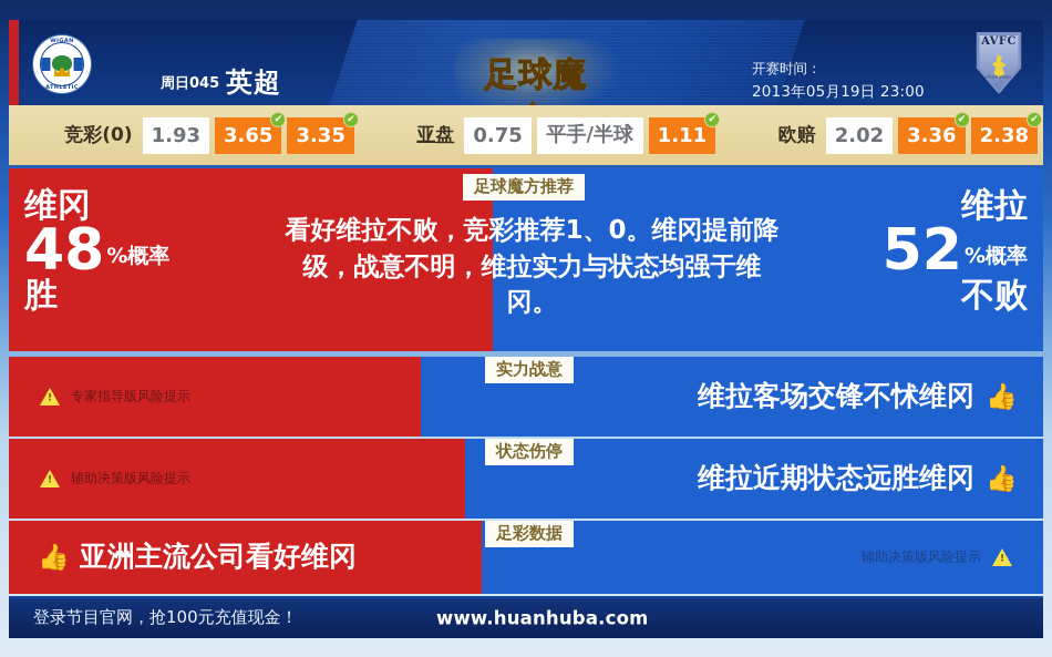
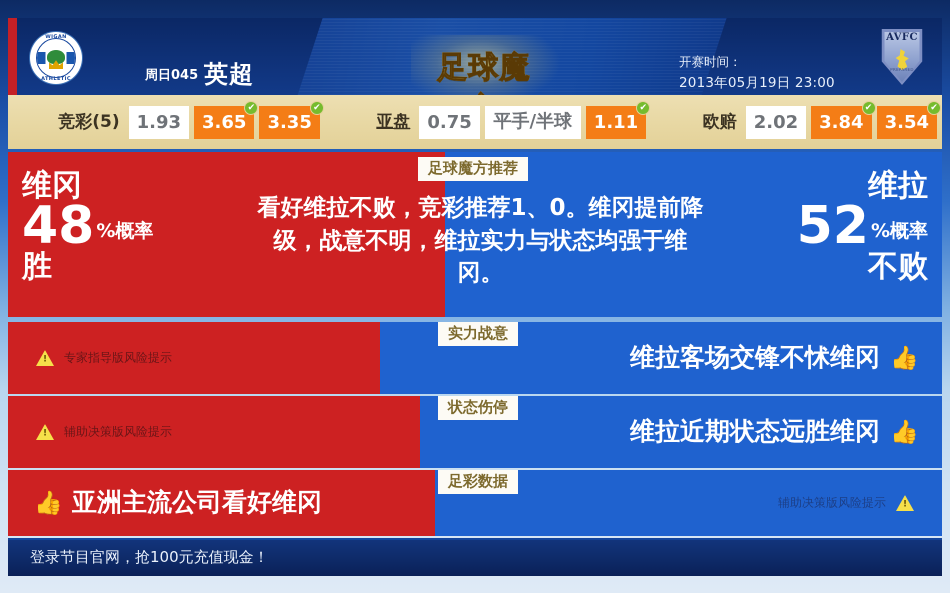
  周日045
  英超
  足球魔
  开赛时间：
  2013年05月19日 23:00
  AVFC
- 竞彩(0)
+ 竞彩(5)
  1.93
  3.65
  ✔
  3.35
  ✔
  亚盘
  0.75
  平手/半球
  1.11
  ✔
  欧赔
  2.02
- 3.36
+ 3.84
  ✔
- 2.38
+ 3.54
  ✔
  足球魔方推荐
  维冈
  48
  %概率
  胜
  看好维拉不败，竞彩推荐1、0。维冈提前降级，战意不明，维拉实力与状态均强于维冈。
  维拉
  52
  %概率
  不败
  实力战意
  专家指导版风险提示
  维拉客场交锋不怵维冈
  👍
  状态伤停
  辅助决策版风险提示
  维拉近期状态远胜维冈
  👍
  足彩数据
  👍
  亚洲主流公司看好维冈
  辅助决策版风险提示
  登录节目官网，抢100元充值现金！
- www.huanhuba.com
